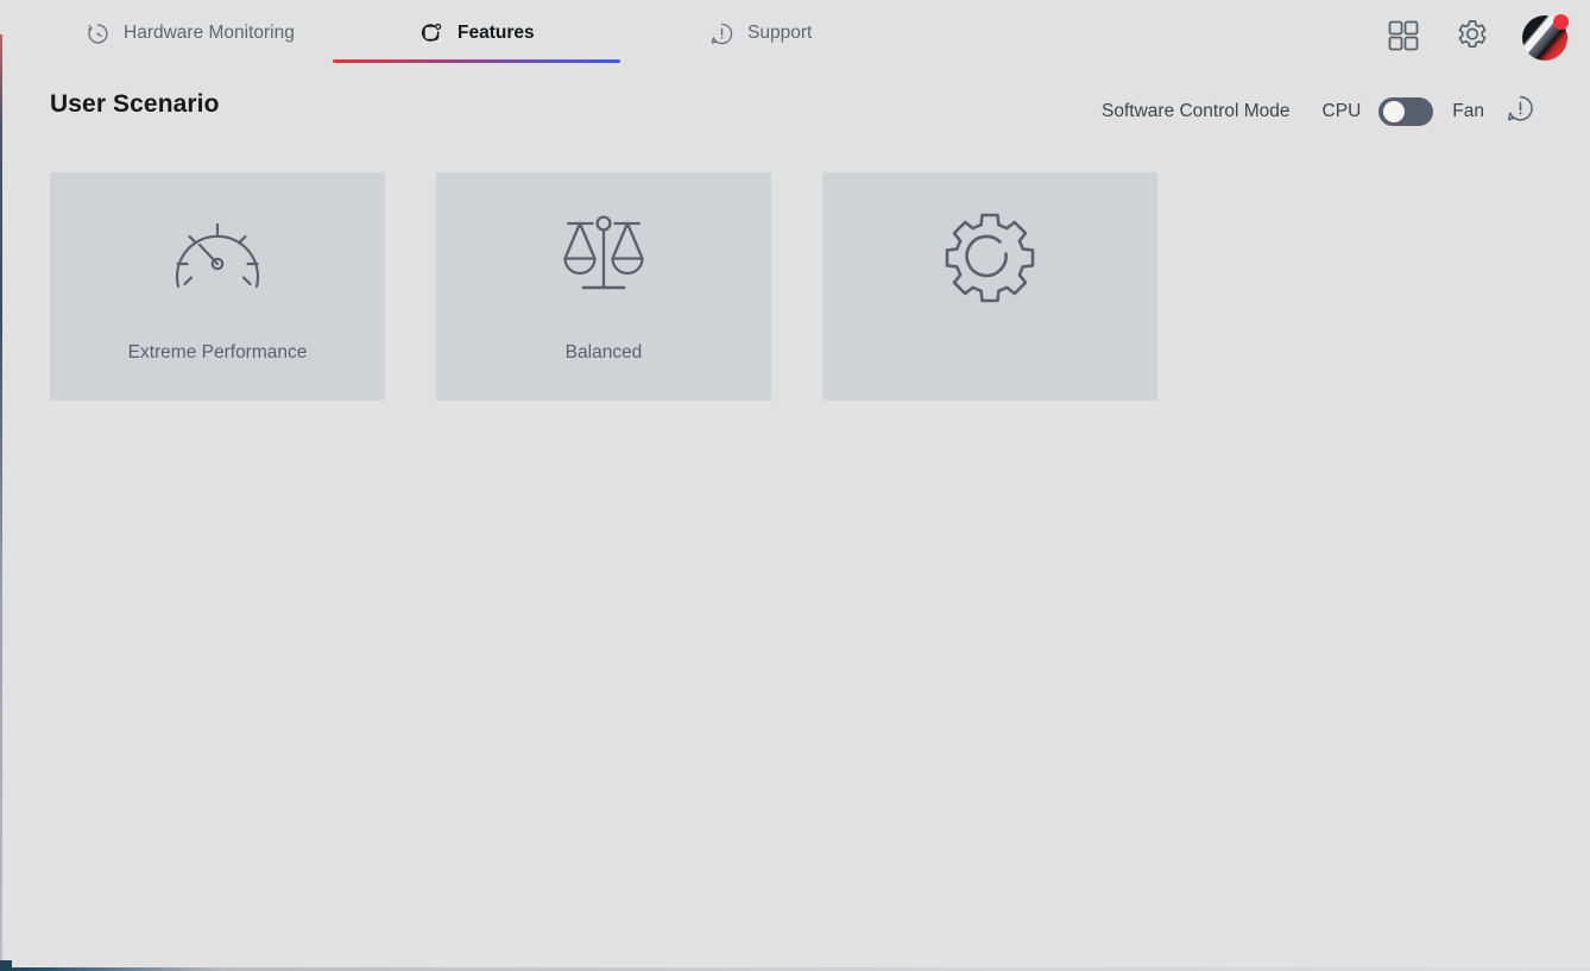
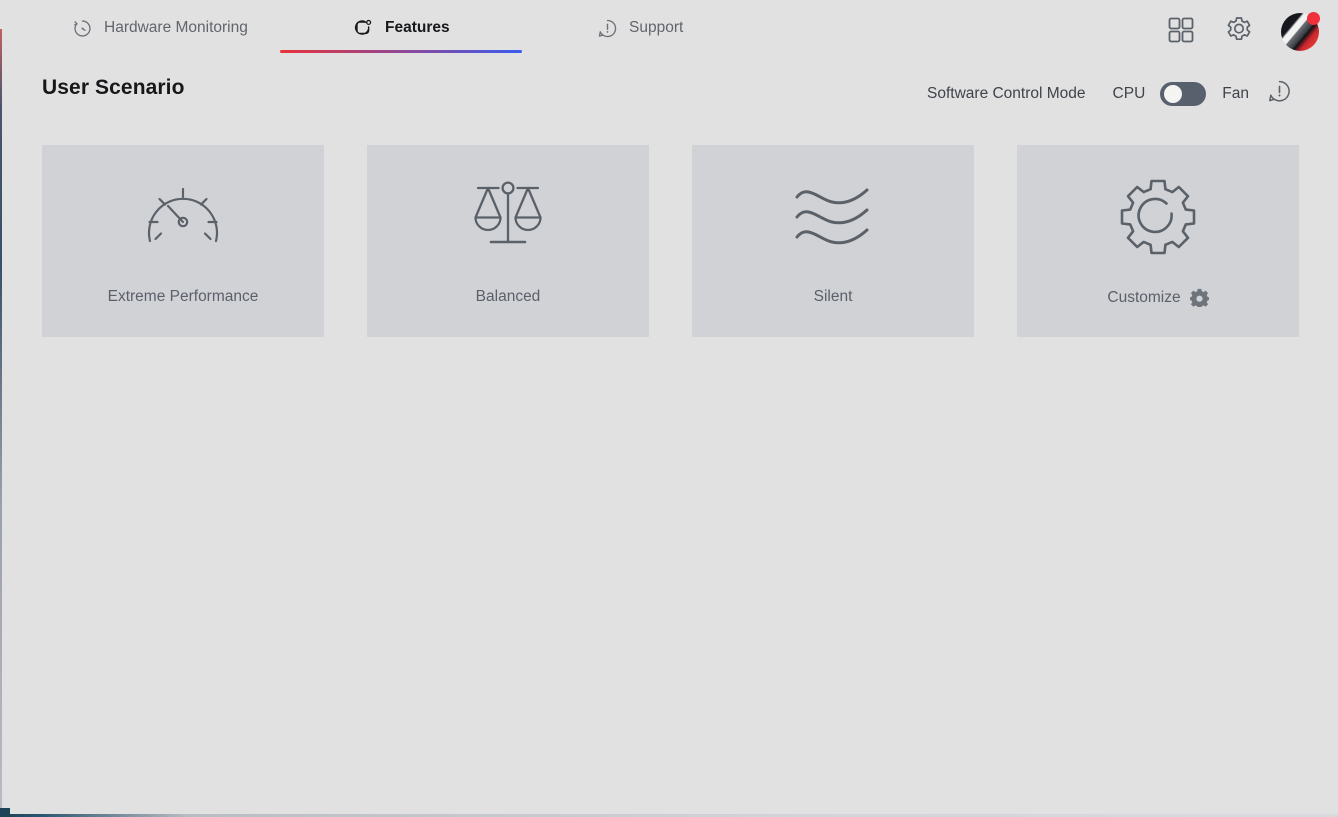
  Hardware Monitoring
  Features
  Support
  User Scenario
  Software Control Mode
  CPU
  Fan
  Extreme Performance
  Balanced
+ Silent
+ Customize
